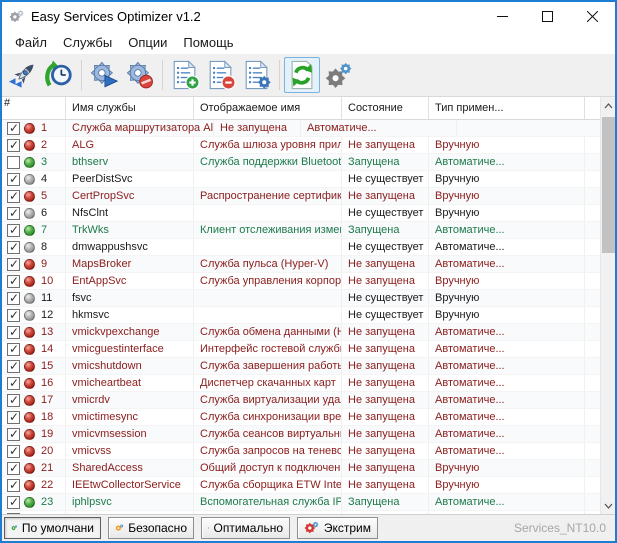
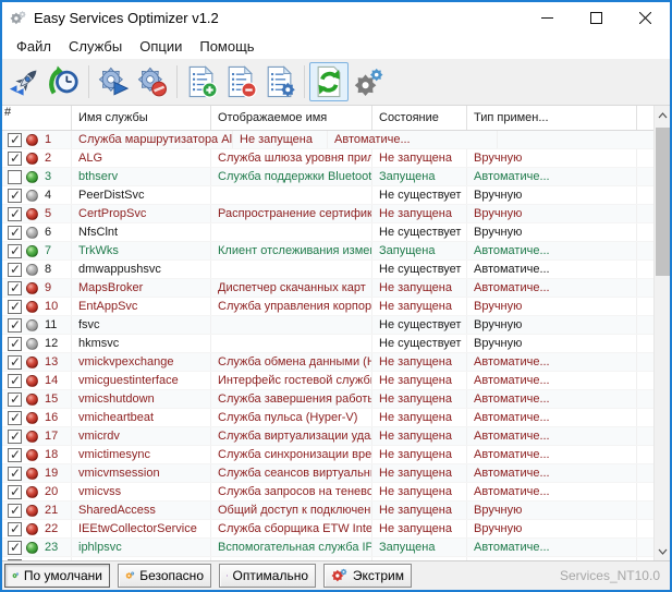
  Easy Services Optimizer v1.2
  Файл
  Службы
  Опции
  Помощь
  #
  Имя службы
  Отображаемое имя
  Состояние
  Тип примен...
  1
  Служба маршрутизатора Al
  Не запущена
  Автоматиче...
  2
  ALG
  Служба шлюза уровня прил
  Не запущена
  Вручную
  3
  bthserv
  Служба поддержки Bluetoot
  Запущена
  Автоматиче...
  4
  PeerDistSvc
  Не существует
  Вручную
  5
  CertPropSvc
  Распространение сертифик
  Не запущена
  Вручную
  6
  NfsClnt
  Не существует
  Вручную
  7
  TrkWks
  Клиент отслеживания изме
  Запущена
  Автоматиче...
  8
  dmwappushsvc
  Не существует
  Автоматиче...
  9
  MapsBroker
- Служба пульса (Hyper-V)
+ Диспетчер скачанных карт
  Не запущена
  Автоматиче...
  10
  EntAppSvc
  Служба управления корпор
  Не запущена
  Вручную
  11
  fsvc
  Не существует
  Вручную
  12
  hkmsvc
  Не существует
  Вручную
  13
  vmickvpexchange
  Служба обмена данными (H
  Не запущена
  Автоматиче...
  14
  vmicguestinterface
  Интерфейс гостевой служб
  Не запущена
  Автоматиче...
  15
  vmicshutdown
  Служба завершения работы
  Не запущена
  Автоматиче...
  16
  vmicheartbeat
- Диспетчер скачанных карт
+ Служба пульса (Hyper-V)
  Не запущена
  Автоматиче...
  17
  vmicrdv
  Служба виртуализации уда
  Не запущена
  Автоматиче...
  18
  vmictimesync
  Служба синхронизации вре
  Не запущена
  Автоматиче...
  19
  vmicvmsession
  Служба сеансов виртуальн
  Не запущена
  Автоматиче...
  20
  vmicvss
  Служба запросов на тенево
  Не запущена
  Автоматиче...
  21
  SharedAccess
  Общий доступ к подключен
  Не запущена
  Вручную
  22
  IEEtwCollectorService
  Служба сборщика ETW Inte
  Не запущена
  Вручную
  23
  iphlpsvc
  Вспомогательная служба IP
  Запущена
  Автоматиче...
  По умолчани
  Безопасно
  Оптимально
  Экстрим
  Services_NT10.0
